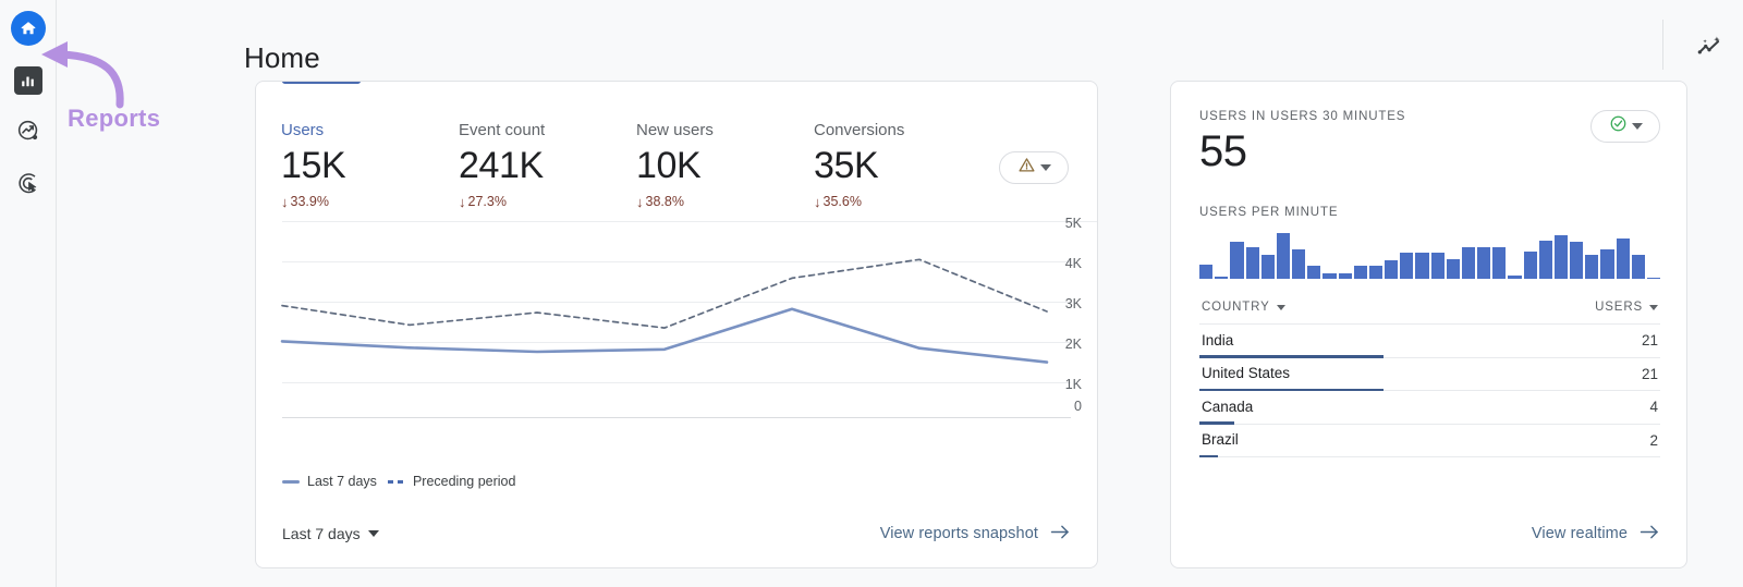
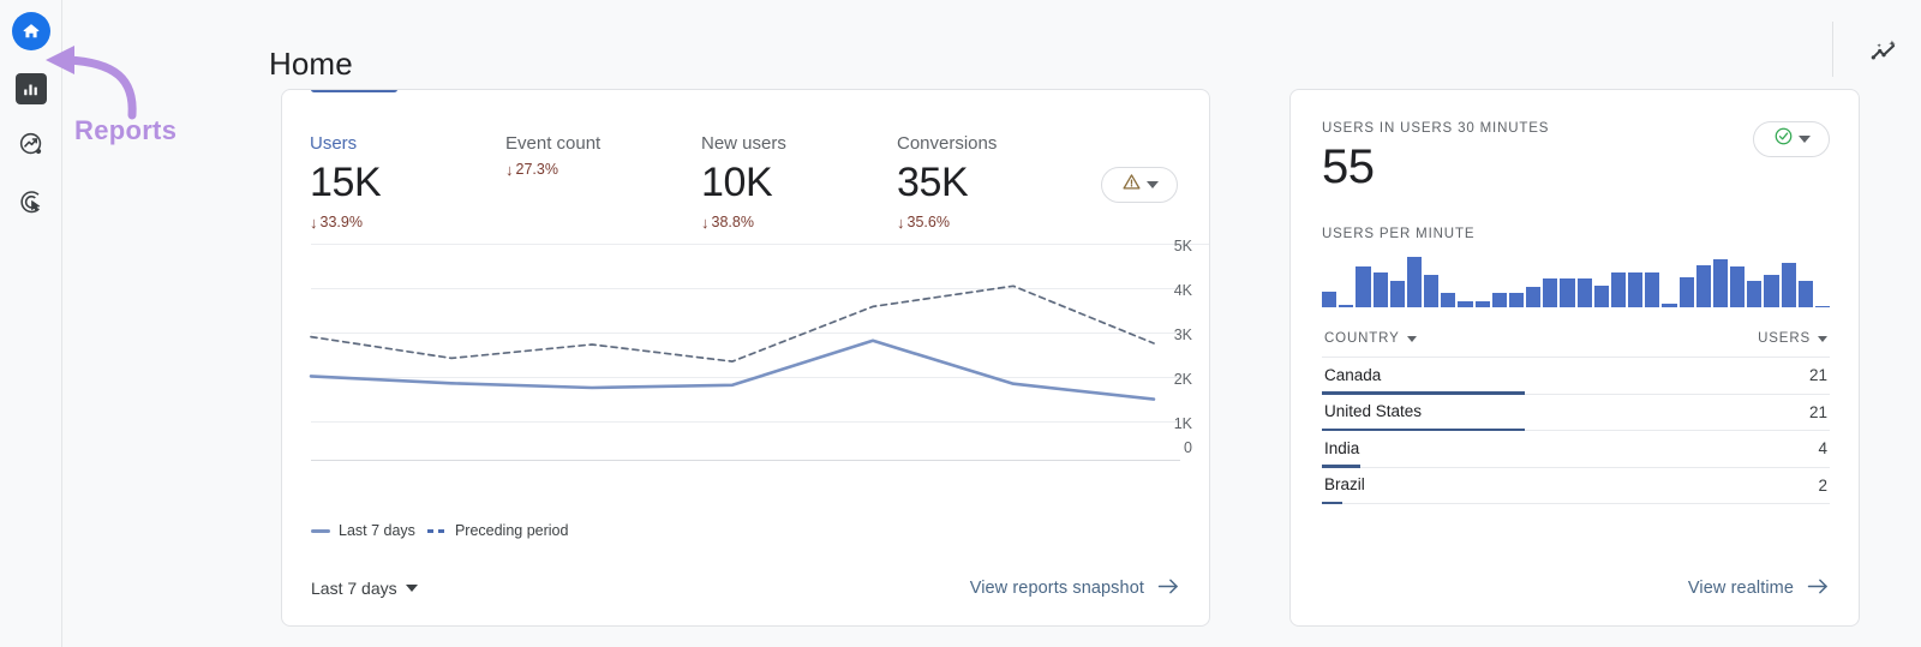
  Home
  Users
  15K
  ↓
  33.9%
  Event count
- 241K
  ↓
  27.3%
  New users
  10K
  ↓
  38.8%
  Conversions
  35K
  ↓
  35.6%
  5K
  4K
  3K
  2K
  1K
  0
  Last 7 days
  Preceding period
  Last 7 days
  View reports snapshot
  USERS IN USERS 30 MINUTES
  55
  USERS PER MINUTE
  COUNTRY
  USERS
- India
+ Canada
  21
  United States
  21
- Canada
+ India
  4
  Brazil
  2
  View realtime
  Reports
